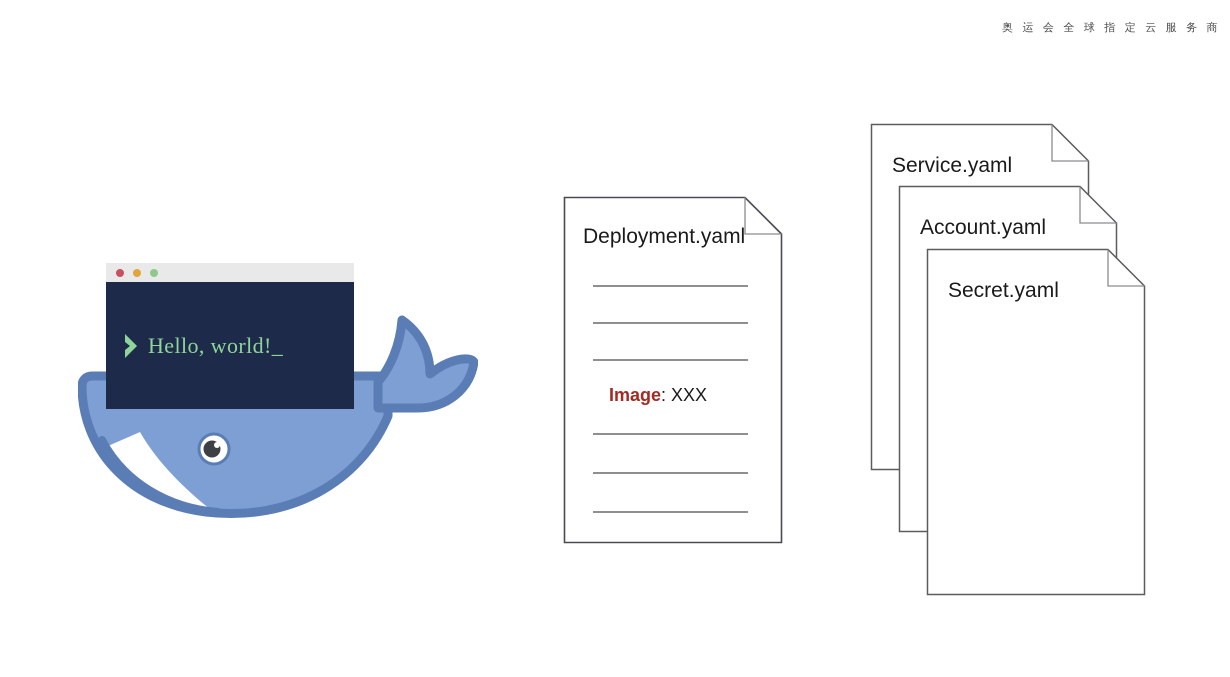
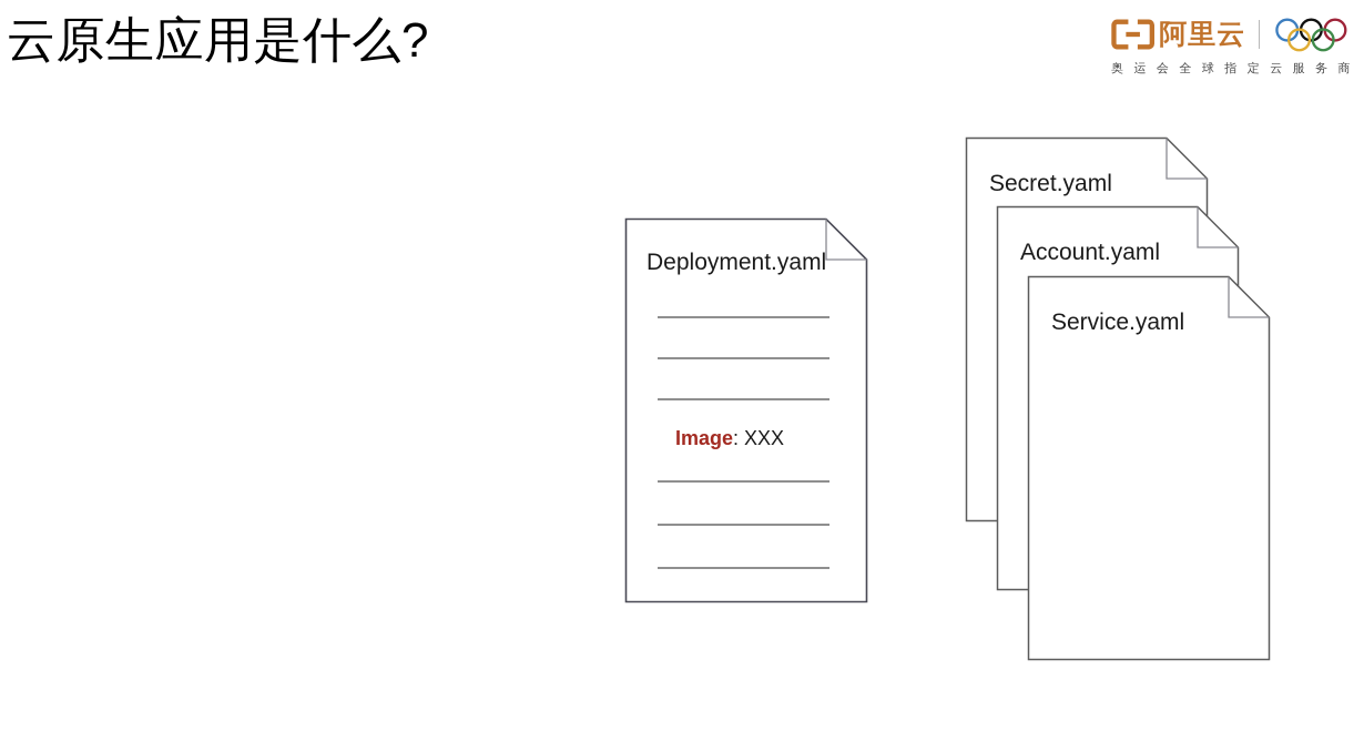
+ 云原生应用是什么?
+ 阿里云
  奥 运 会 全 球 指 定 云 服 务 商
- Hello, world!_
  Deployment.yaml
  Image: XXX
- Service.yaml
+ Secret.yaml
  Account.yaml
- Secret.yaml
+ Service.yaml
